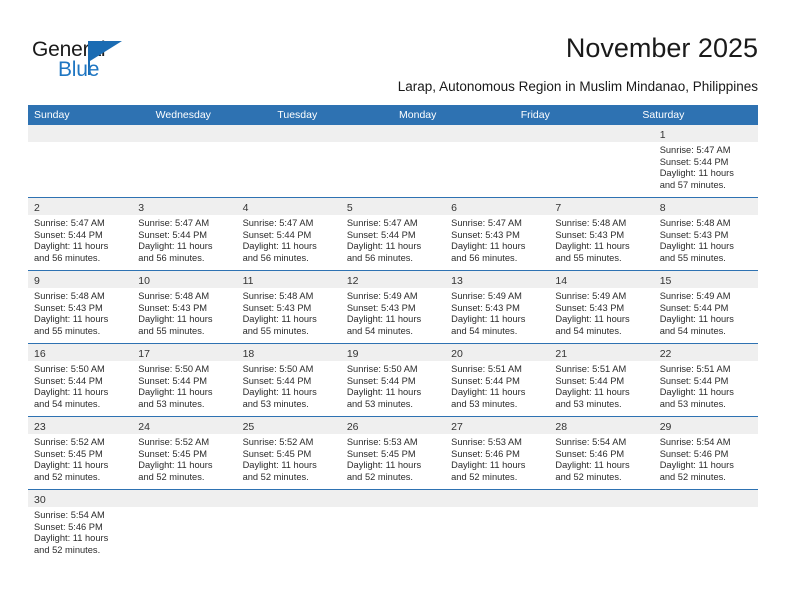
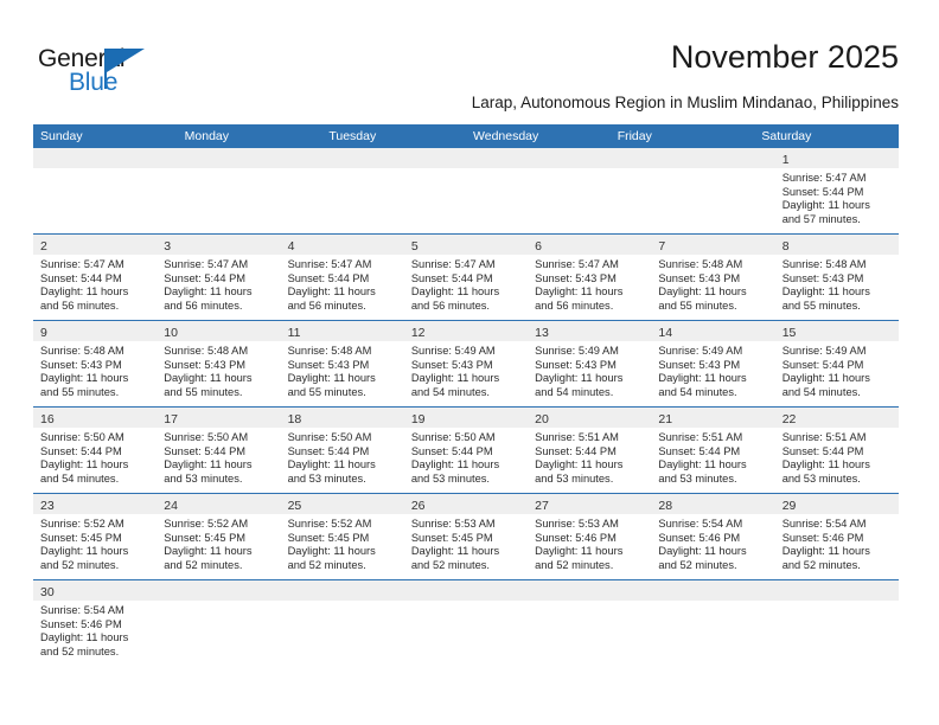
  General
  Blue
  November 2025
  Larap, Autonomous Region in Muslim Mindanao, Philippines
  Sunday
- Wednesday
+ Monday
  Tuesday
- Monday
+ Wednesday
  Friday
  Saturday
  1
  Sunrise: 5:47 AM
  Sunset: 5:44 PM
  Daylight: 11 hours
  and 57 minutes.
  2
  Sunrise: 5:47 AM
  Sunset: 5:44 PM
  Daylight: 11 hours
  and 56 minutes.
  3
  Sunrise: 5:47 AM
  Sunset: 5:44 PM
  Daylight: 11 hours
  and 56 minutes.
  4
  Sunrise: 5:47 AM
  Sunset: 5:44 PM
  Daylight: 11 hours
  and 56 minutes.
  5
  Sunrise: 5:47 AM
  Sunset: 5:44 PM
  Daylight: 11 hours
  and 56 minutes.
  6
  Sunrise: 5:47 AM
  Sunset: 5:43 PM
  Daylight: 11 hours
  and 56 minutes.
  7
  Sunrise: 5:48 AM
  Sunset: 5:43 PM
  Daylight: 11 hours
  and 55 minutes.
  8
  Sunrise: 5:48 AM
  Sunset: 5:43 PM
  Daylight: 11 hours
  and 55 minutes.
  9
  Sunrise: 5:48 AM
  Sunset: 5:43 PM
  Daylight: 11 hours
  and 55 minutes.
  10
  Sunrise: 5:48 AM
  Sunset: 5:43 PM
  Daylight: 11 hours
  and 55 minutes.
  11
  Sunrise: 5:48 AM
  Sunset: 5:43 PM
  Daylight: 11 hours
  and 55 minutes.
  12
  Sunrise: 5:49 AM
  Sunset: 5:43 PM
  Daylight: 11 hours
  and 54 minutes.
  13
  Sunrise: 5:49 AM
  Sunset: 5:43 PM
  Daylight: 11 hours
  and 54 minutes.
  14
  Sunrise: 5:49 AM
  Sunset: 5:43 PM
  Daylight: 11 hours
  and 54 minutes.
  15
  Sunrise: 5:49 AM
  Sunset: 5:44 PM
  Daylight: 11 hours
  and 54 minutes.
  16
  Sunrise: 5:50 AM
  Sunset: 5:44 PM
  Daylight: 11 hours
  and 54 minutes.
  17
  Sunrise: 5:50 AM
  Sunset: 5:44 PM
  Daylight: 11 hours
  and 53 minutes.
  18
  Sunrise: 5:50 AM
  Sunset: 5:44 PM
  Daylight: 11 hours
  and 53 minutes.
  19
  Sunrise: 5:50 AM
  Sunset: 5:44 PM
  Daylight: 11 hours
  and 53 minutes.
  20
  Sunrise: 5:51 AM
  Sunset: 5:44 PM
  Daylight: 11 hours
  and 53 minutes.
  21
  Sunrise: 5:51 AM
  Sunset: 5:44 PM
  Daylight: 11 hours
  and 53 minutes.
  22
  Sunrise: 5:51 AM
  Sunset: 5:44 PM
  Daylight: 11 hours
  and 53 minutes.
  23
  Sunrise: 5:52 AM
  Sunset: 5:45 PM
  Daylight: 11 hours
  and 52 minutes.
  24
  Sunrise: 5:52 AM
  Sunset: 5:45 PM
  Daylight: 11 hours
  and 52 minutes.
  25
  Sunrise: 5:52 AM
  Sunset: 5:45 PM
  Daylight: 11 hours
  and 52 minutes.
  26
  Sunrise: 5:53 AM
  Sunset: 5:45 PM
  Daylight: 11 hours
  and 52 minutes.
  27
  Sunrise: 5:53 AM
  Sunset: 5:46 PM
  Daylight: 11 hours
  and 52 minutes.
  28
  Sunrise: 5:54 AM
  Sunset: 5:46 PM
  Daylight: 11 hours
  and 52 minutes.
  29
  Sunrise: 5:54 AM
  Sunset: 5:46 PM
  Daylight: 11 hours
  and 52 minutes.
  30
  Sunrise: 5:54 AM
  Sunset: 5:46 PM
  Daylight: 11 hours
  and 52 minutes.
